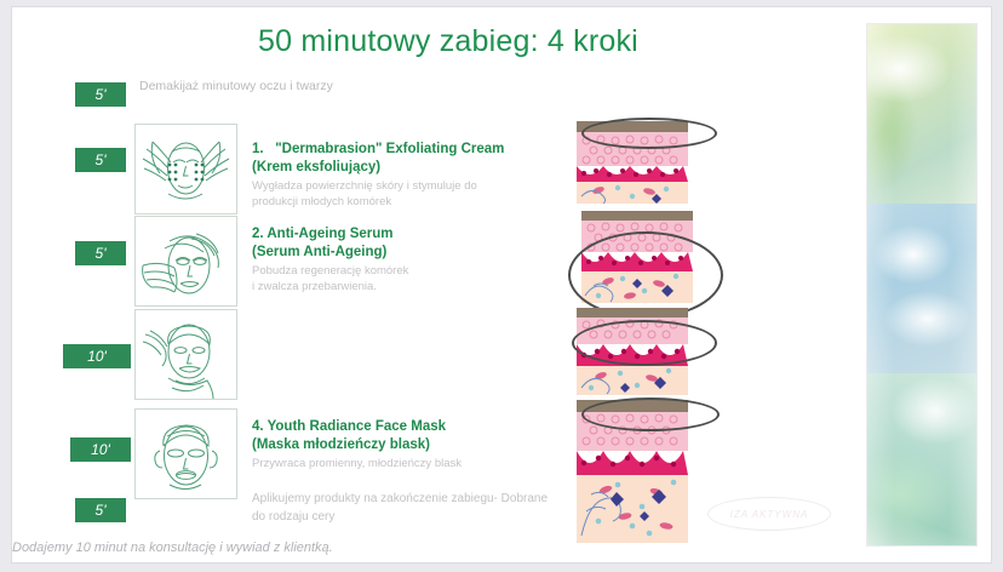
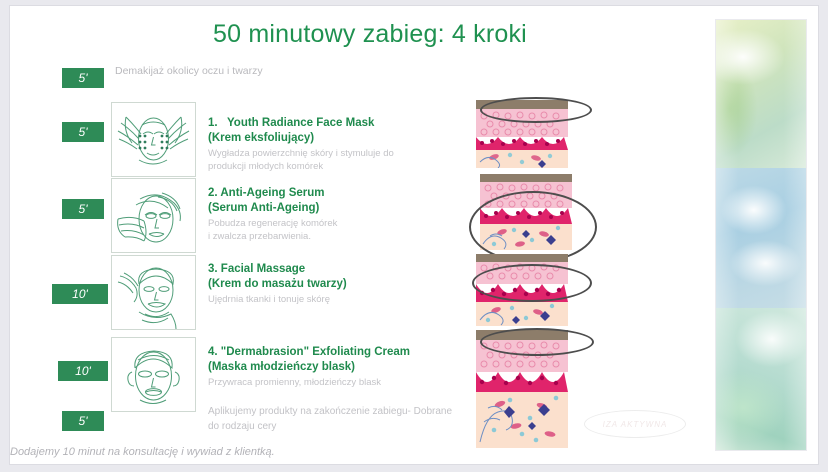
  50 minutowy zabieg: 4 kroki
- Demakijaż minutowy oczu i twarzy
+ Demakijaż okolicy oczu i twarzy
  5'
  5'
  5'
  10'
  10'
  5'
- 1. "Dermabrasion" Exfoliating Cream
+ 1. Youth Radiance Face Mask
  (Krem eksfoliujący)
  Wygładza powierzchnię skóry i stymuluje do
  produkcji młodych komórek
  2. Anti-Ageing Serum
  (Serum Anti-Ageing)
  Pobudza regenerację komórek
  i zwalcza przebarwienia.
+ 3. Facial Massage
+ (Krem do masażu twarzy)
+ Ujędrnia tkanki i tonuje skórę
- 4. Youth Radiance Face Mask
+ 4. "Dermabrasion" Exfoliating Cream
  (Maska młodzieńczy blask)
  Przywraca promienny, młodzieńczy blask
  Aplikujemy produkty na zakończenie zabiegu- Dobrane do rodzaju cery
  Dodajemy 10 minut na konsultację i wywiad z klientką.
  IZA AKTYWNA
